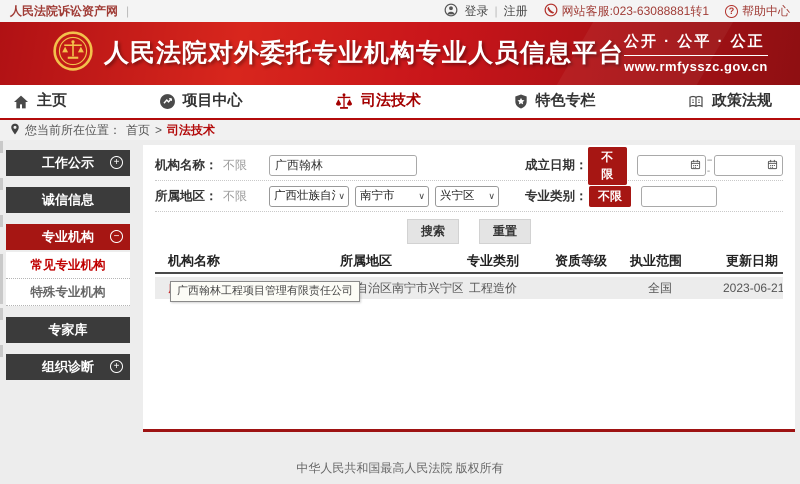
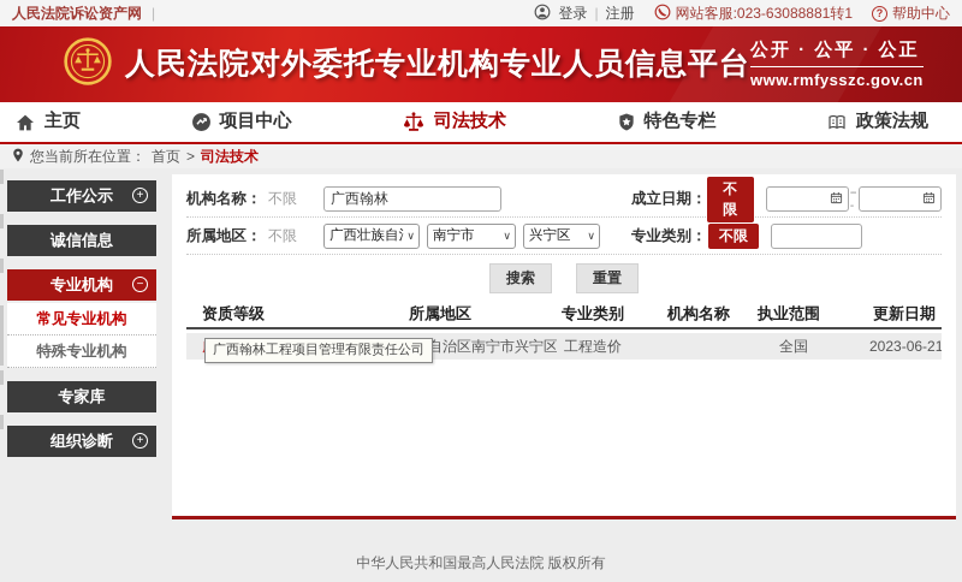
  人民法院诉讼资产网
  |
  登录
  |
  注册
  网站客服:023-63088881转1
  ?
  帮助中心
  人民法院对外委托专业机构专业人员信息平台
  公开 · 公平 · 公正
  www.rmfysszc.gov.cn
  主页
  项目中心
  司法技术
  特色专栏
  政策法规
  您当前所在位置：
  首页
  >
  司法技术
  工作公示
  +
  诚信信息
  专业机构
  −
  常见专业机构
  特殊专业机构
  专家库
  组织诊断
  +
  机构名称：
  不限
  广西翰林
  成立日期：
  不限
  ---
  所属地区：
  不限
  广西壮族自
  ∨
  南宁市
  ∨
  兴宁区
  ∨
  专业类别：
  不限
  搜索
  重置
- 机构名称
+ 资质等级
  所属地区
  专业类别
- 资质等级
+ 机构名称
  执业范围
  更新日期
  工程造价
  全国
  2023-06-21
  广西翰林工程项目管理有限责任公司
  中华人民共和国最高人民法院 版权所有
